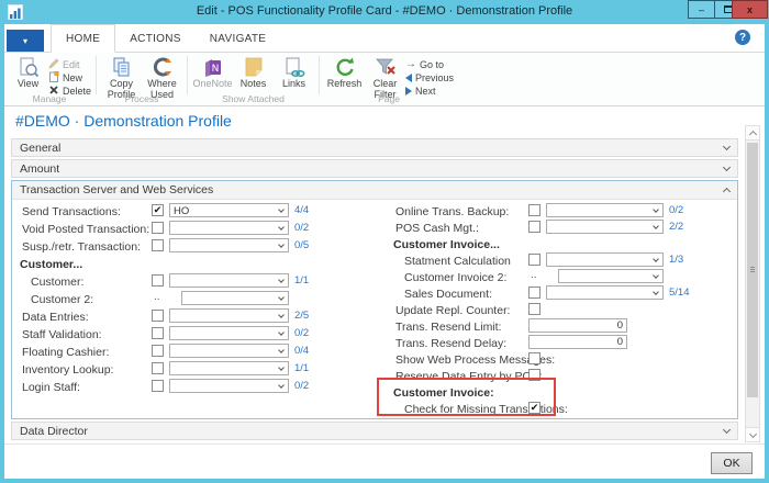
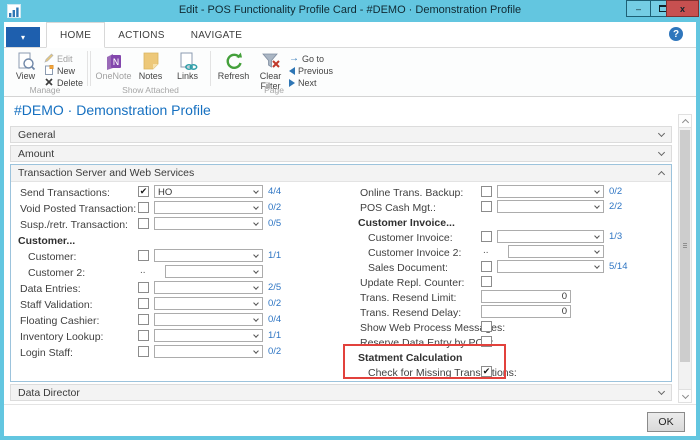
  Edit - POS Functionality Profile Card - #DEMO · Demonstration Profile
  –
  x
  ▾
  HOME
  ACTIONS
  NAVIGATE
  ?
  View
  Edit
  New
  Delete
  Manage
- Copy Profile
- Where Used
- Process
  N
  OneNote
  Notes
  Links
  Show Attached
  Refresh
  Clear Filter
  →
  Go to
  Previous
  Next
  Page
  #DEMO · Demonstration Profile
  General
  Amount
  Transaction Server and Web Services
  Send Transactions:
  ✔
  HO
  4/4
  Void Posted Transaction:
  0/2
  Susp./retr. Transaction:
  0/5
  Customer...
  Customer:
  1/1
  Customer 2:
  ..
  Data Entries:
  2/5
  Staff Validation:
  0/2
  Floating Cashier:
  0/4
  Inventory Lookup:
  1/1
  Login Staff:
  0/2
  Online Trans. Backup:
  0/2
  POS Cash Mgt.:
  2/2
  Customer Invoice...
- Statment Calculation
+ Customer Invoice:
  1/3
  Customer Invoice 2:
  ..
  Sales Document:
  5/14
  Update Repl. Counter:
  Trans. Resend Limit:
  0
  Trans. Resend Delay:
  0
  Show Web Process Messes:
  Reserve Data Entry by PO:
- Customer Invoice:
+ Statment Calculation
  Check for Missing Transtions:
  ✔
  Data Director
  OK
